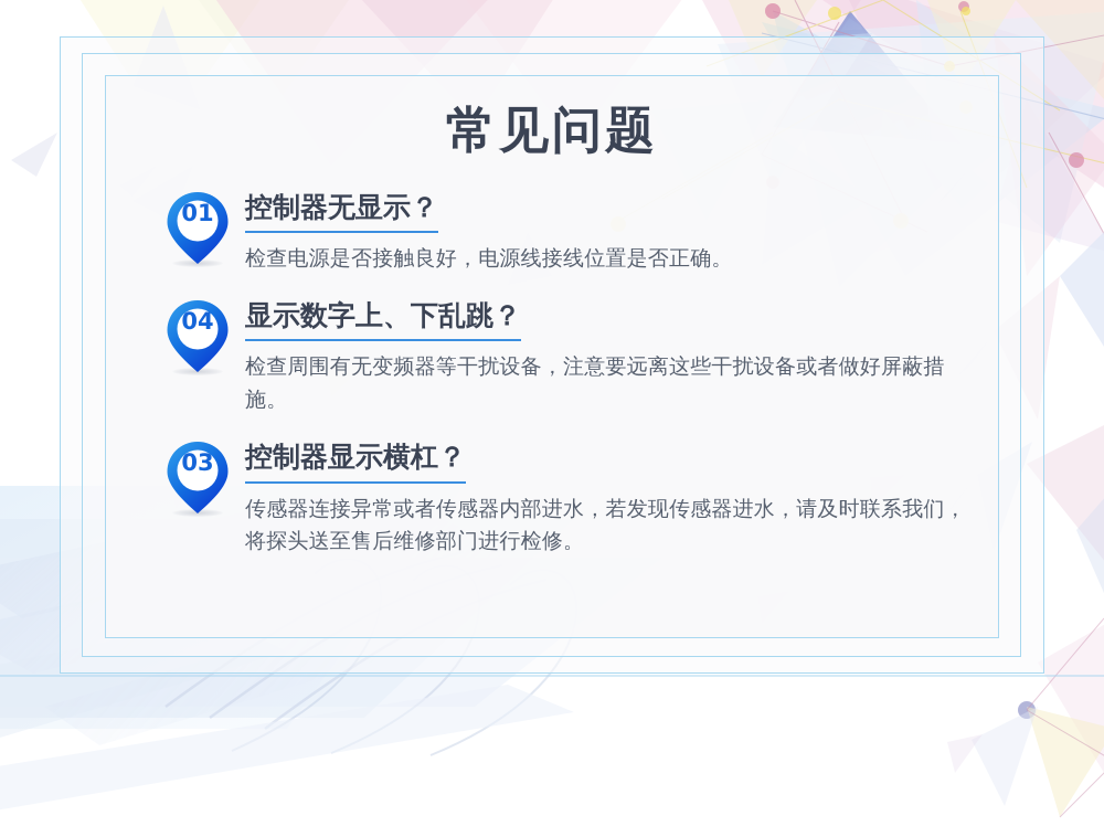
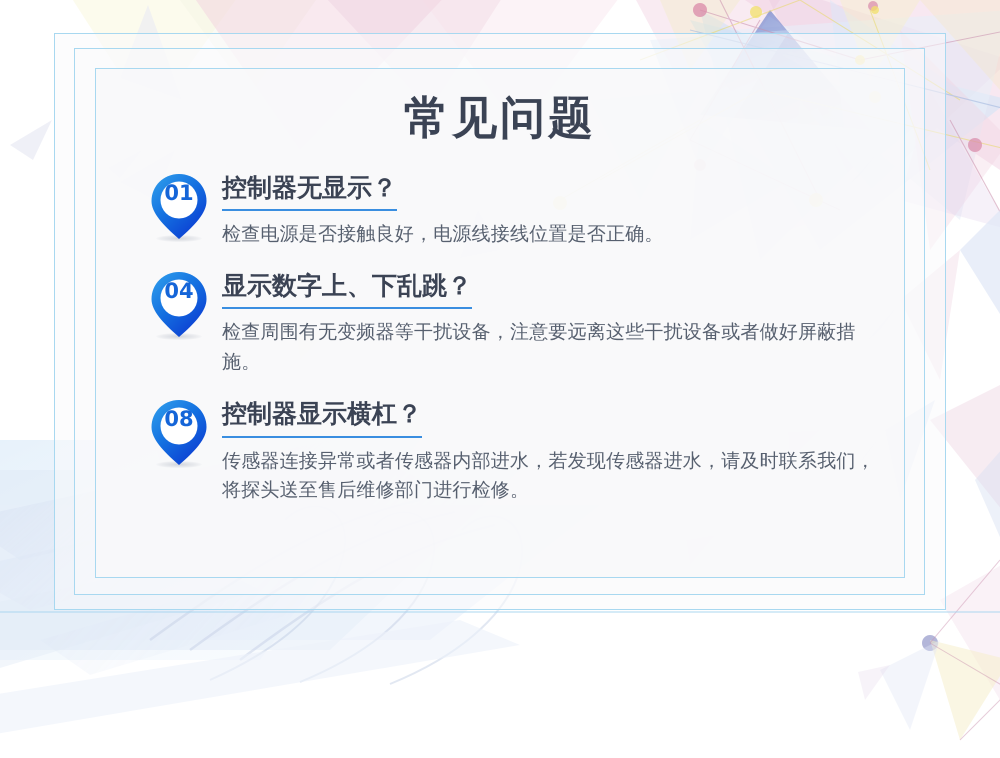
  常见问题
  01
  控制器无显示？
  检查电源是否接触良好，电源线接线位置是否正确。
  04
  显示数字上、下乱跳？
  检查周围有无变频器等干扰设备，注意要远离这些干扰设备或者做好屏蔽措施。
- 03
+ 08
  控制器显示横杠？
  传感器连接异常或者传感器内部进水，若发现传感器进水，请及时联系我们，将探头送至售后维修部门进行检修。
